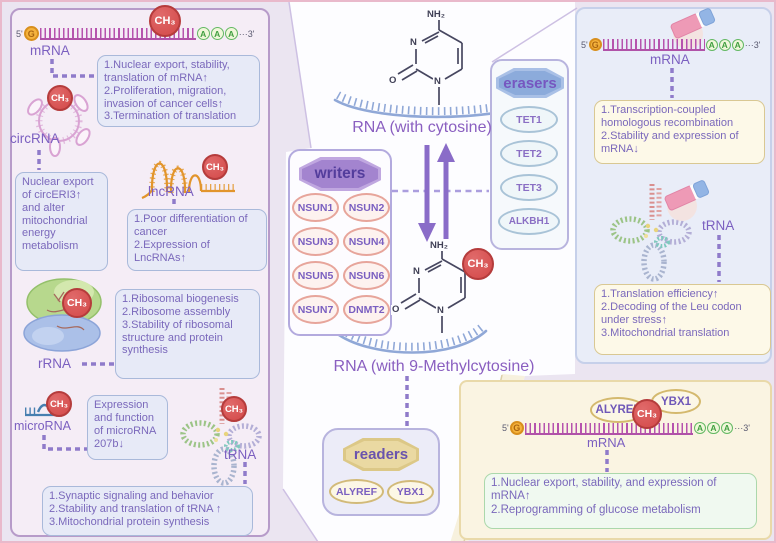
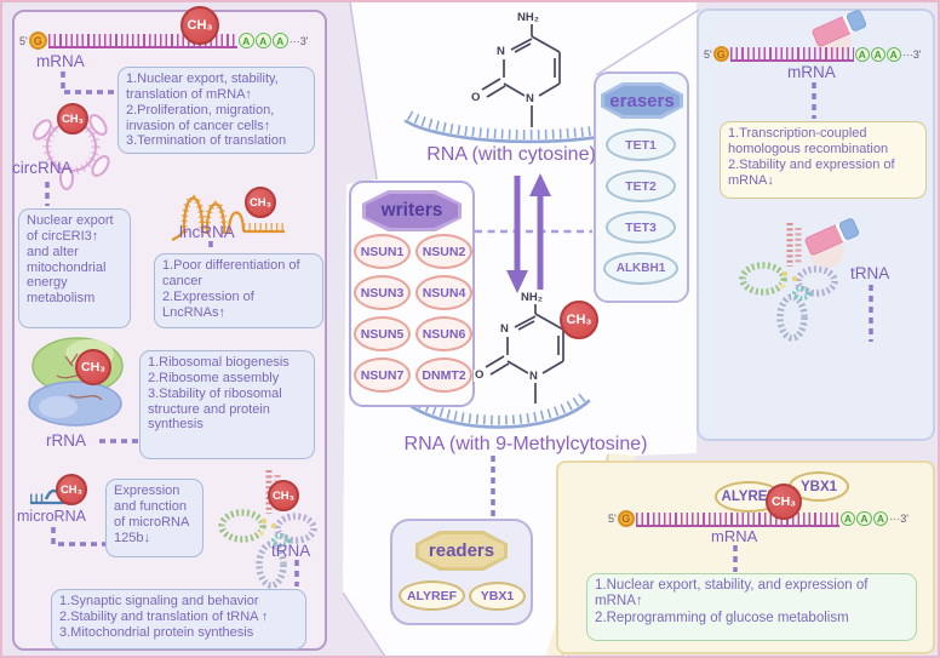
  5'
  G
  A
  A
  A
  ···3'
  CH₃
  mRNA
  1.Nuclear export, stability, translation of mRNA↑
  2.Proliferation, migration, invasion of cancer cells↑
  3.Termination of translation
  CH₃
  circRNA
  Nuclear export of circERI3↑ and alter mitochondrial energy metabolism
  CH₃
  lncRNA
  1.Poor differentiation of cancer
  2.Expression of LncRNAs↑
  CH₃
  rRNA
  1.Ribosomal biogenesis
  2.Ribosome assembly
  3.Stability of ribosomal structure and protein synthesis
  CH₃
  microRNA
- Expression and function of microRNA 207b↓
+ Expression and function of microRNA 125b↓
  CH₃
  tRNA
  1.Synaptic signaling and behavior
  2.Stability and translation of tRNA ↑
  3.Mitochondrial protein synthesis
  NH₂
  N
  N
  O
  RNA (with cytosine)
  NH₂
  N
  N
  O
  CH₃
  RNA (with 9-Methylcytosine)
  writers
  NSUN1
  NSUN2
  NSUN3
  NSUN4
  NSUN5
  NSUN6
  NSUN7
  DNMT2
  erasers
  TET1
  TET2
  TET3
  ALKBH1
  readers
  ALYREF
  YBX1
  5'
  G
  A
  A
  A
  ···3'
  mRNA
  1.Transcription-coupled homologous recombination
  2.Stability and expression of mRNA↓
  tRNA
- 1.Translation efficiency↑
- 2.Decoding of the Leu codon under stress↑
- 3.Mitochondrial translation
  ALYRE
  YBX1
  CH₃
  5'
  G
  A
  A
  A
  ···3'
  mRNA
  1.Nuclear export, stability, and expression of mRNA↑
  2.Reprogramming of glucose metabolism
